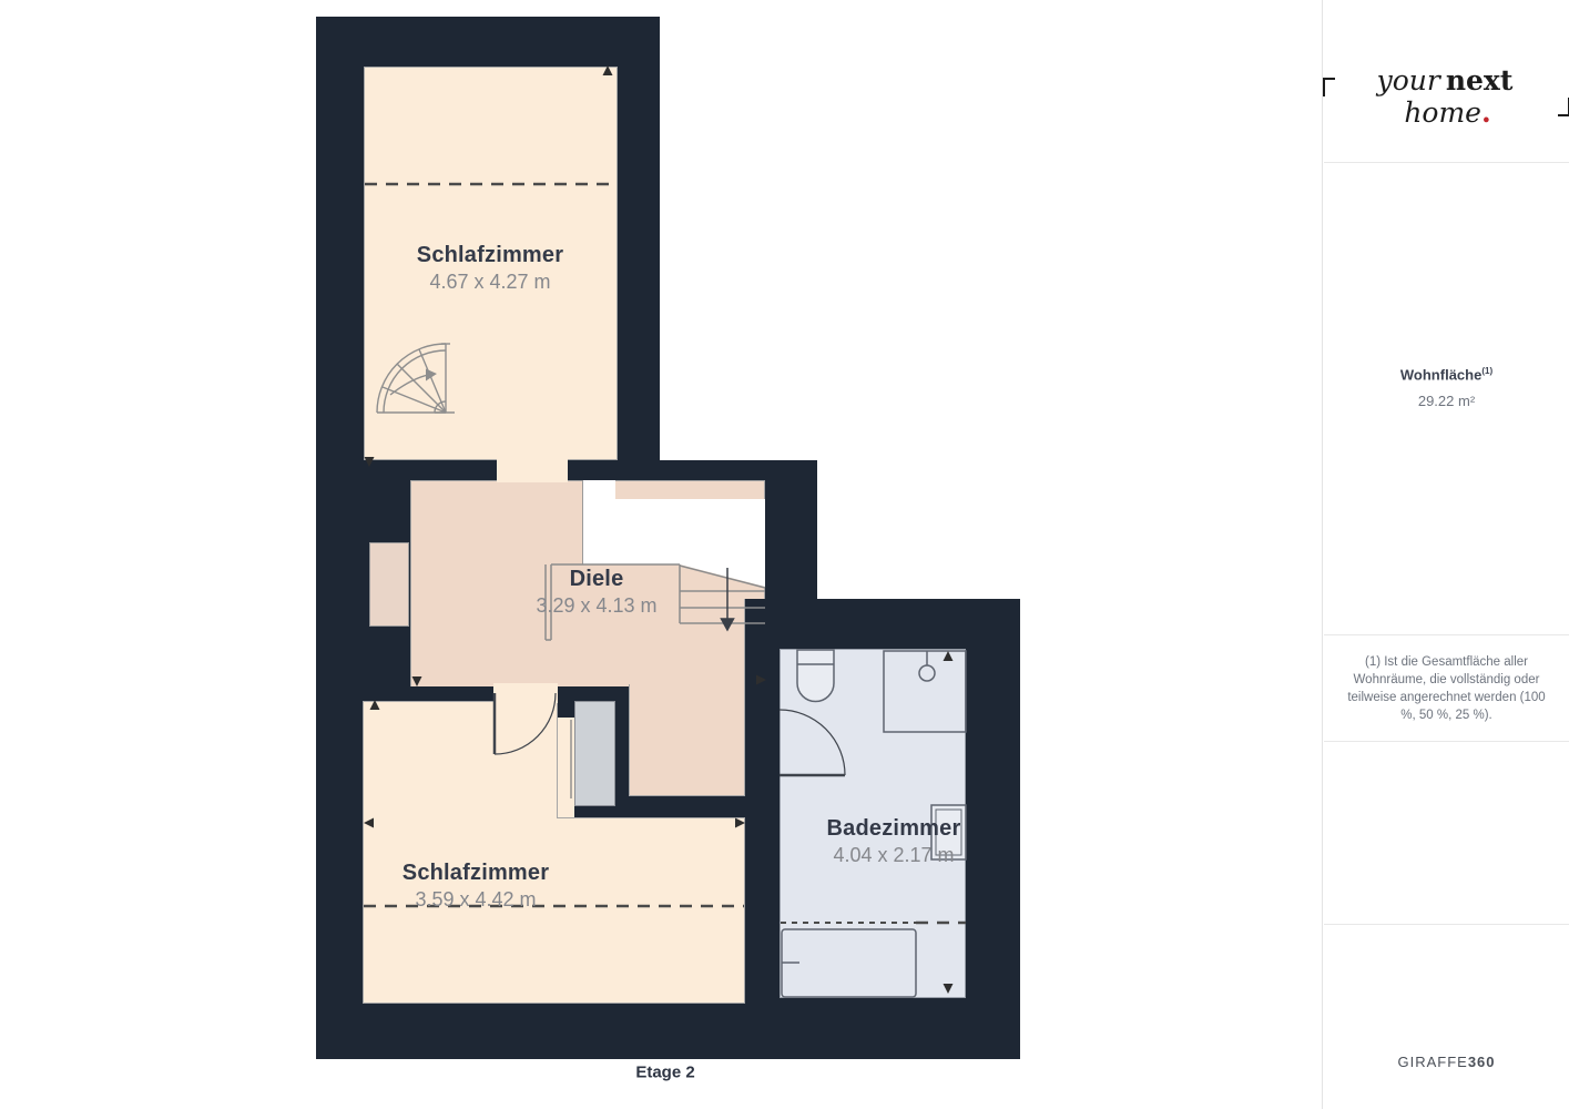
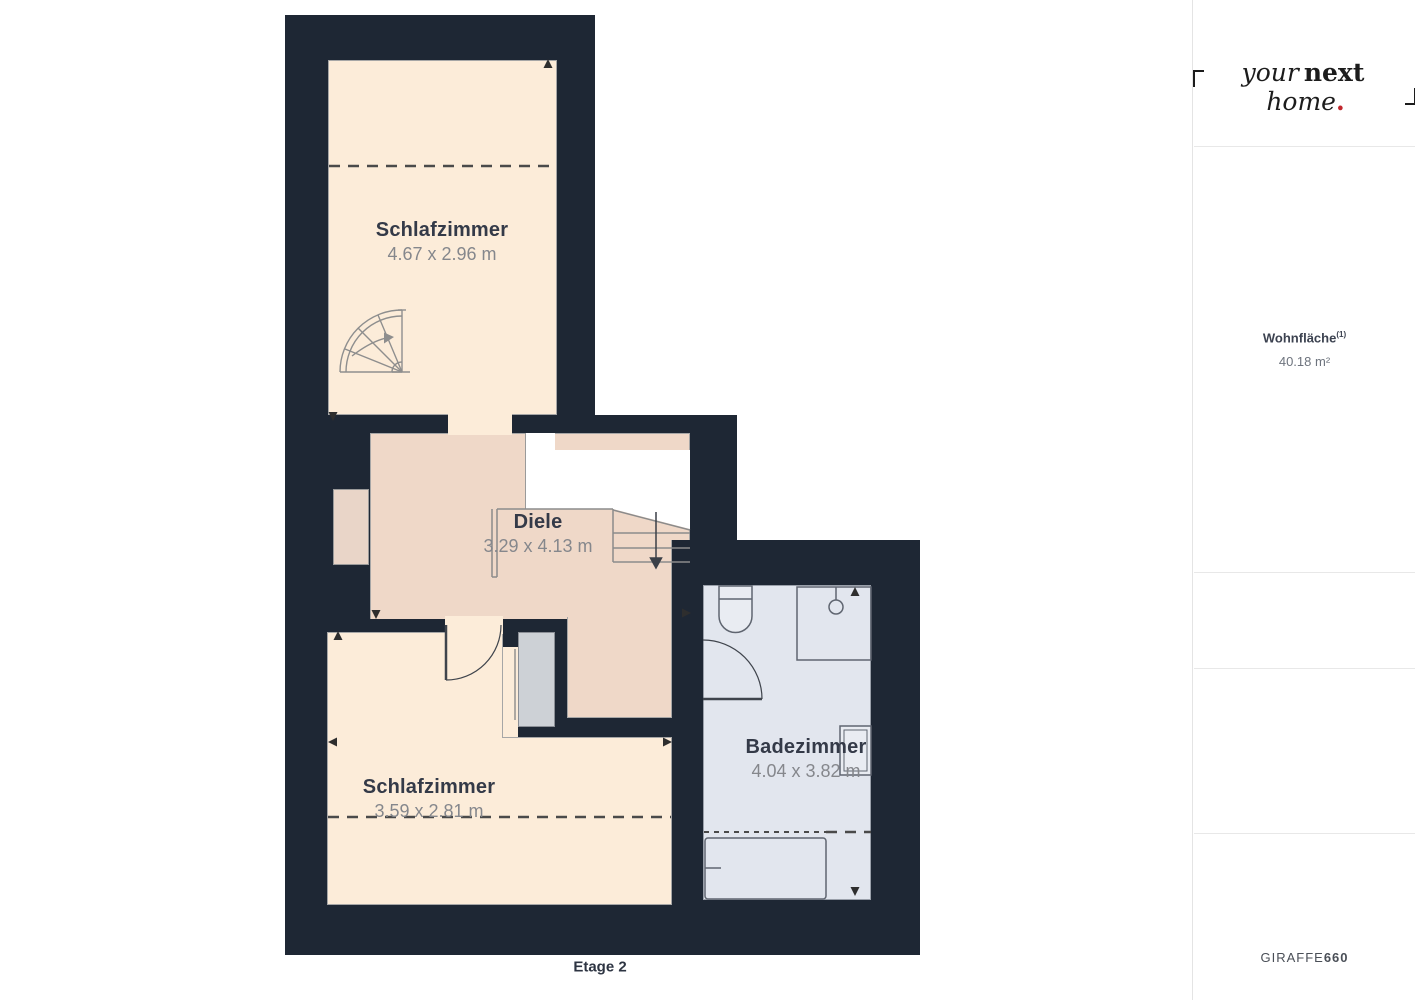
  Schlafzimmer
- 4.67 x 4.27 m
+ 4.67 x 2.96 m
  Diele
  3.29 x 4.13 m
  Schlafzimmer
- 3.59 x 4.42 m
+ 3.59 x 2.81 m
  Badezimmer
- 4.04 x 2.17 m
+ 4.04 x 3.82 m
  Etage 2
  your next home.
  Wohnfläche(1)
- 29.22 m²
+ 40.18 m²
- (1) Ist die Gesamtfläche aller Wohnräume, die vollständig oder teilweise angerechnet werden (100 %, 50 %, 25 %).
- GIRAFFE360
+ GIRAFFE660
